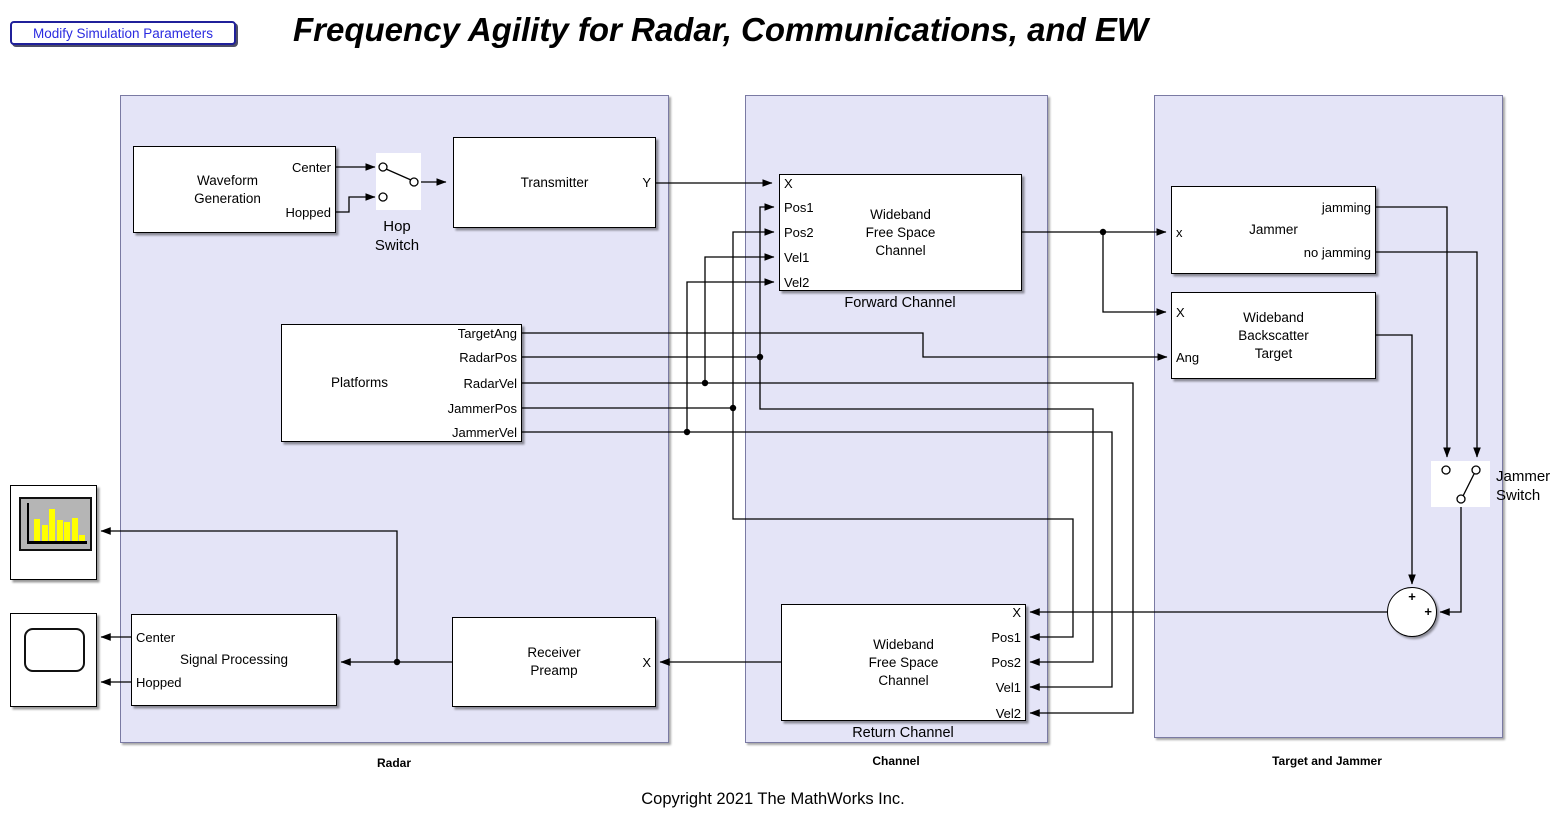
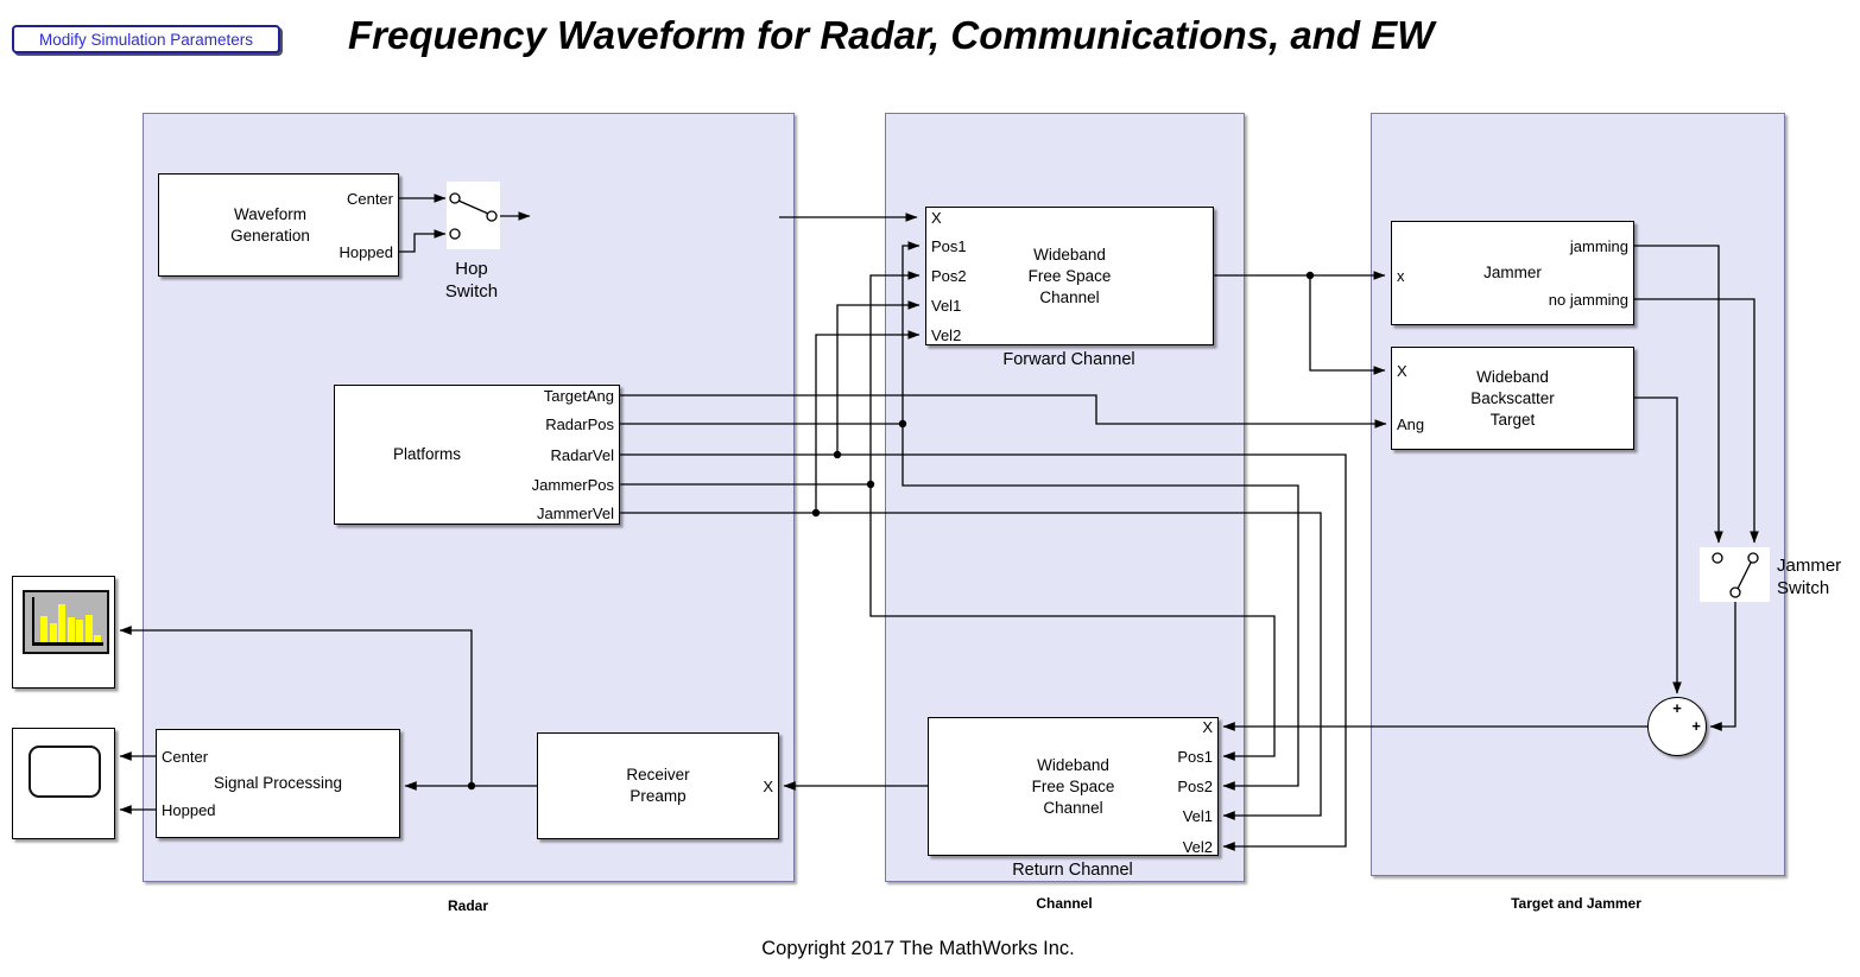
  Modify Simulation Parameters
- Frequency Agility for Radar, Communications, and EW
+ Frequency Waveform for Radar, Communications, and EW
  Radar
  Channel
  Target and Jammer
  Waveform
  Generation
  Center
  Hopped
  Hop
  Switch
- Transmitter
- Y
  Wideband
  Free Space
  Channel
  X
  Pos1
  Pos2
  Vel1
  Vel2
  Forward Channel
  Jammer
  x
  jamming
  no jamming
  Wideband
  Backscatter
  Target
  X
  Ang
  Platforms
  TargetAng
  RadarPos
  RadarVel
  JammerPos
  JammerVel
  Jammer
  Switch
  +
  +
  Wideband
  Free Space
  Channel
  X
  Pos1
  Pos2
  Vel1
  Vel2
  Return Channel
  Receiver
  Preamp
  X
  Signal Processing
  Center
  Hopped
- Copyright 2021 The MathWorks Inc.
+ Copyright 2017 The MathWorks Inc.
